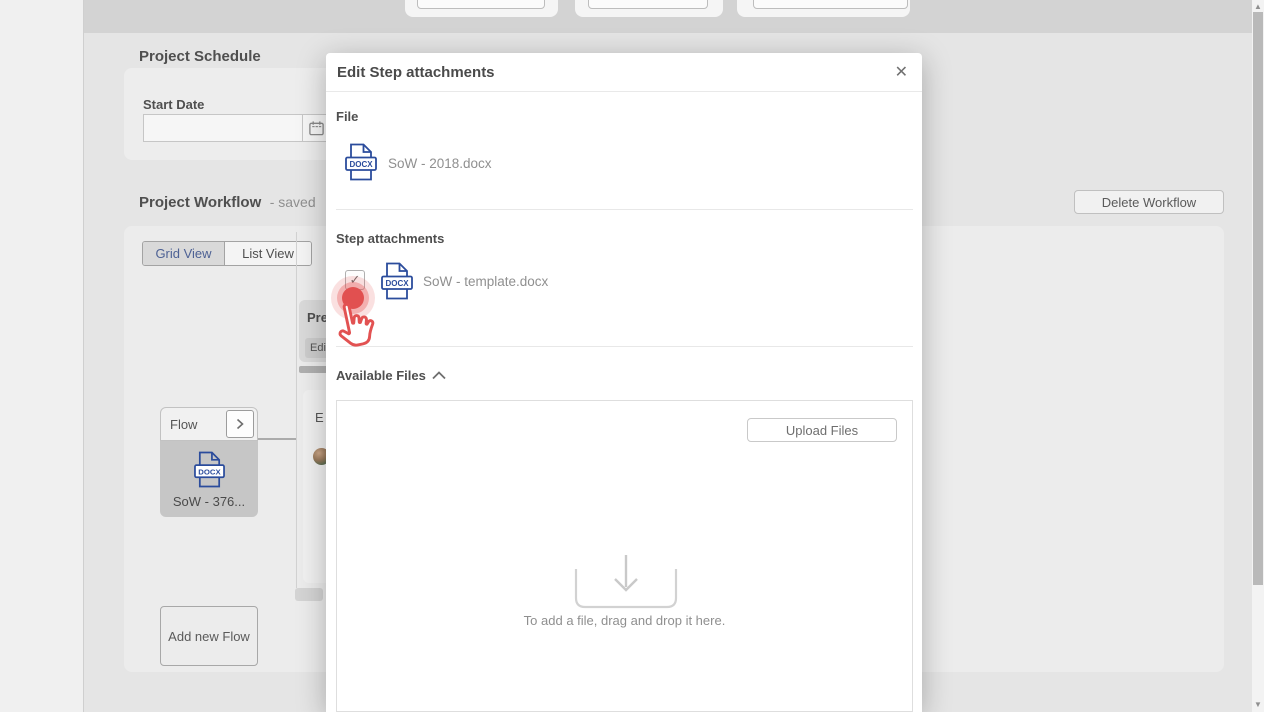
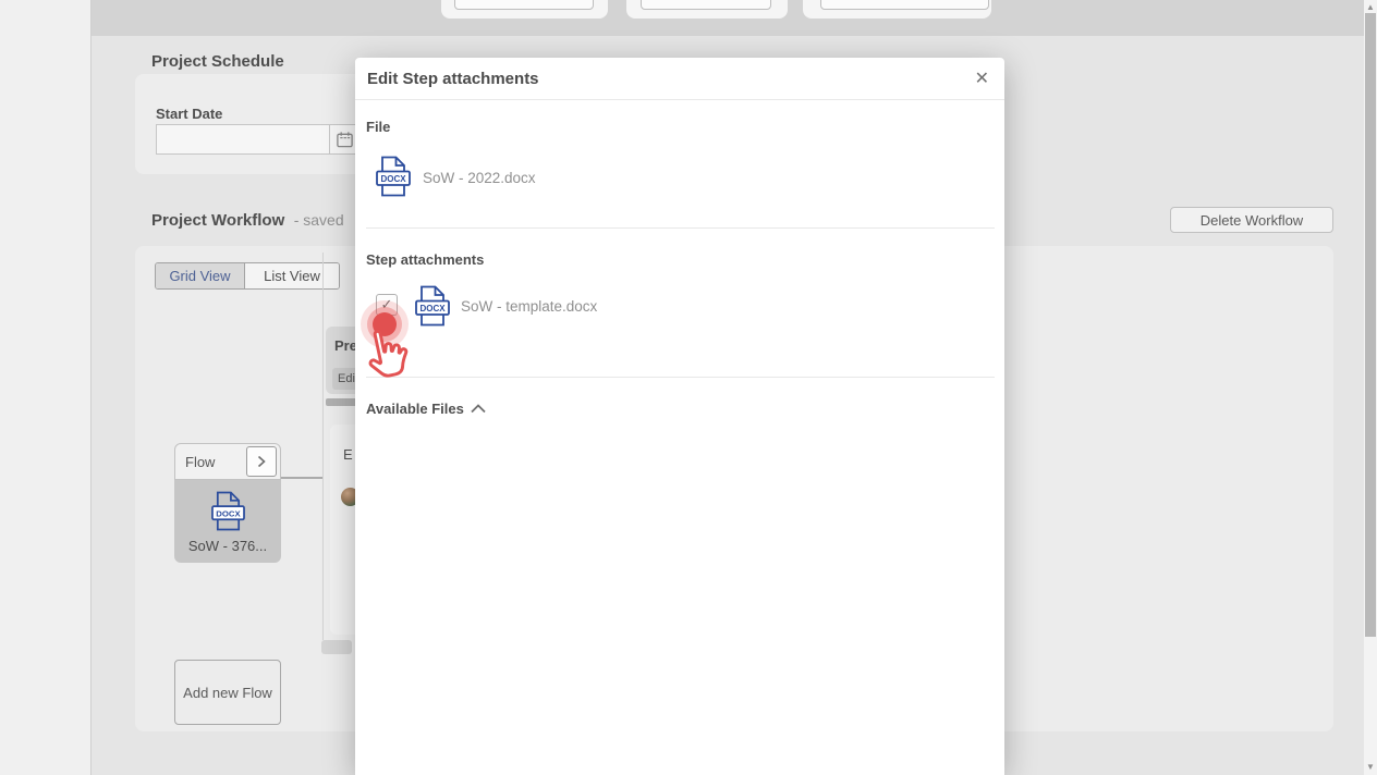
  Project Schedule
  Start Date
  Project Workflow - saved
  Delete Workflow
  Grid View
  List View
  Pre
  Edi
  E
  Flow
  DOCX
  SoW - 376...
  Add new Flow
  Edit Step attachments
  ✕
  File
  DOCX
- SoW - 2018.docx
+ SoW - 2022.docx
  Step attachments
  ✓
  DOCX
  SoW - template.docx
  Available Files
- Upload Files
- To add a file, drag and drop it here.
  ▲
  ▼
